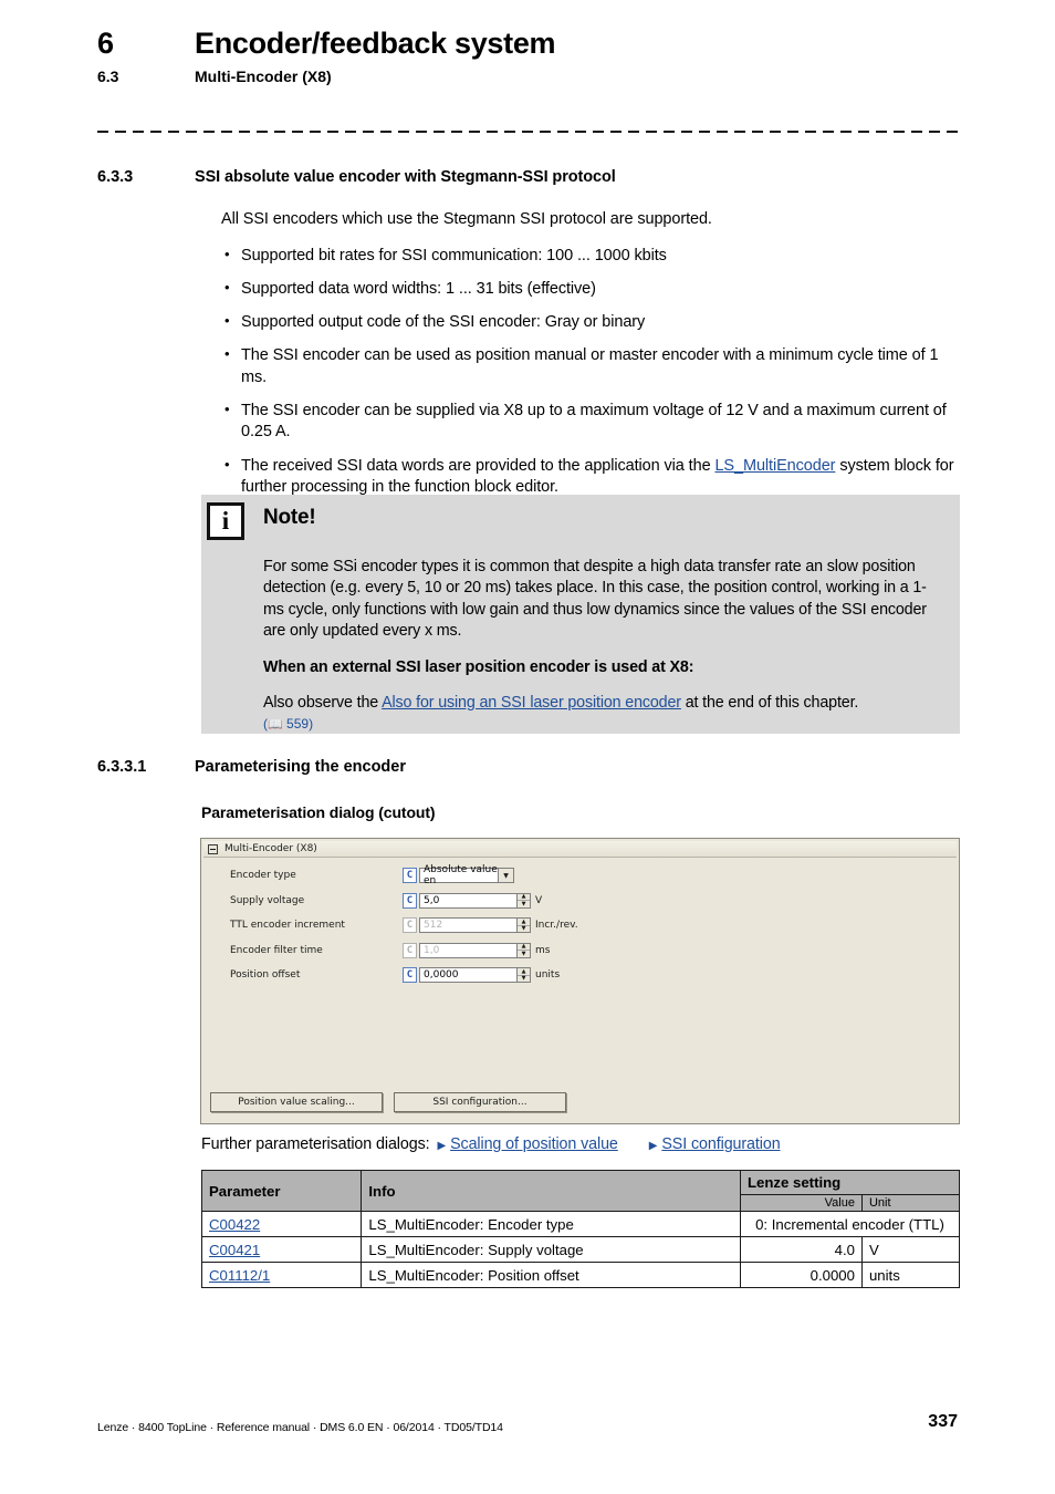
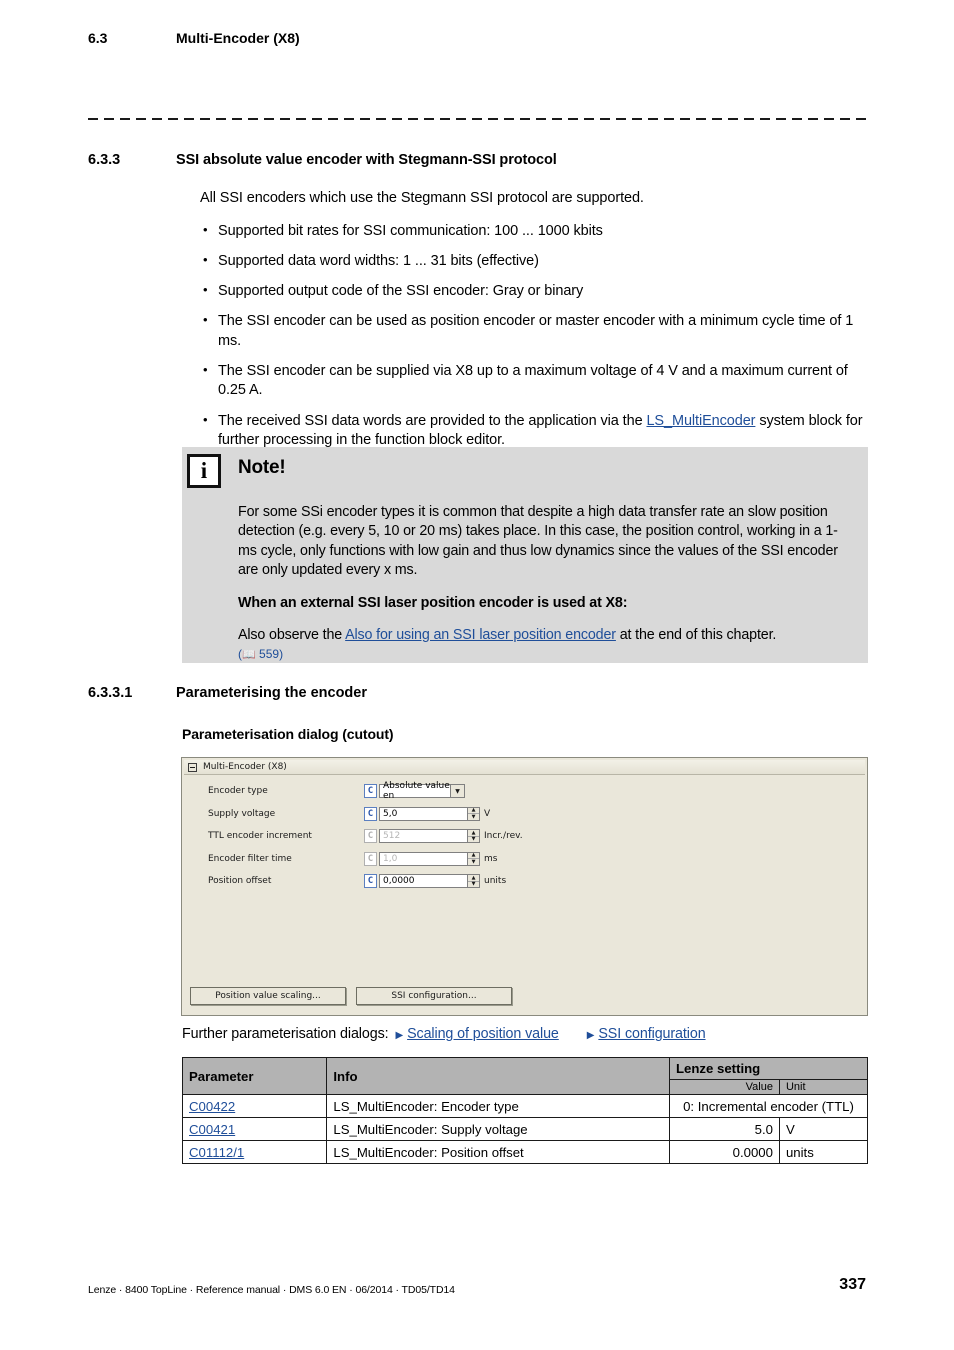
- 6
- Encoder/feedback system
  6.3
  Multi-Encoder (X8)
  6.3.3
  SSI absolute value encoder with Stegmann-SSI protocol
  All SSI encoders which use the Stegmann SSI protocol are supported.
  Supported bit rates for SSI communication: 100 ... 1000 kbits
  Supported data word widths: 1 ... 31 bits (effective)
  Supported output code of the SSI encoder: Gray or binary
- The SSI encoder can be used as position manual or master encoder with a minimum cycle time of 1 ms.
+ The SSI encoder can be used as position encoder or master encoder with a minimum cycle time of 1 ms.
- The SSI encoder can be supplied via X8 up to a maximum voltage of 12 V and a maximum current of 0.25 A.
+ The SSI encoder can be supplied via X8 up to a maximum voltage of 4 V and a maximum current of 0.25 A.
  The received SSI data words are provided to the application via the LS_MultiEncoder system block for further processing in the function block editor.
  i
  Note!
  For some SSi encoder types it is common that despite a high data transfer rate an slow position detection (e.g. every 5, 10 or 20 ms) takes place. In this case, the position control, working in a 1-ms cycle, only functions with low gain and thus low dynamics since the values of the SSI encoder are only updated every x ms.
  When an external SSI laser position encoder is used at X8:
  Also observe the Also for using an SSI laser position encoder at the end of this chapter.
  (📖 559)
  6.3.3.1
  Parameterising the encoder
  Parameterisation dialog (cutout)
  Multi-Encoder (X8)
  Encoder type
  C
  Absolute value en
  Supply voltage
  C
  5,0
  V
  TTL encoder increment
  C
  512
  Incr./rev.
  Encoder filter time
  C
  1,0
  ms
  Position offset
  C
  0,0000
  units
  Position value scaling...
  SSI configuration...
  Further parameterisation dialogs:
  ▶
  Scaling of position value
  ▶
  SSI configuration
  Parameter	Info	Lenze setting
  Value	Unit
  C00422	LS_MultiEncoder: Encoder type	0: Incremental encoder (TTL)
- C00421	LS_MultiEncoder: Supply voltage	4.0	V
+ C00421	LS_MultiEncoder: Supply voltage	5.0	V
  C01112/1	LS_MultiEncoder: Position offset	0.0000	units
  Lenze · 8400 TopLine · Reference manual · DMS 6.0 EN · 06/2014 · TD05/TD14
  337
